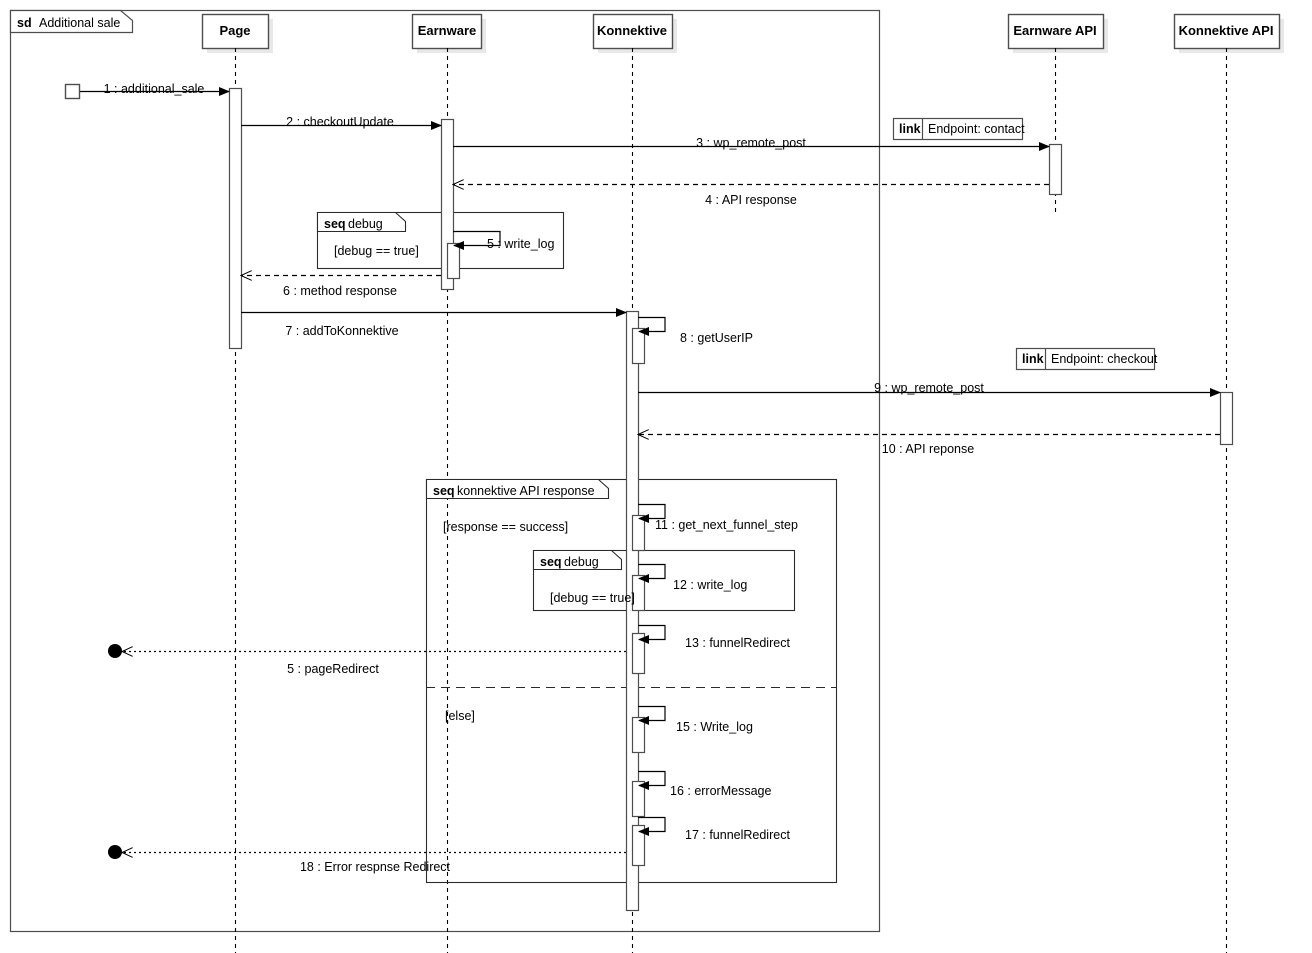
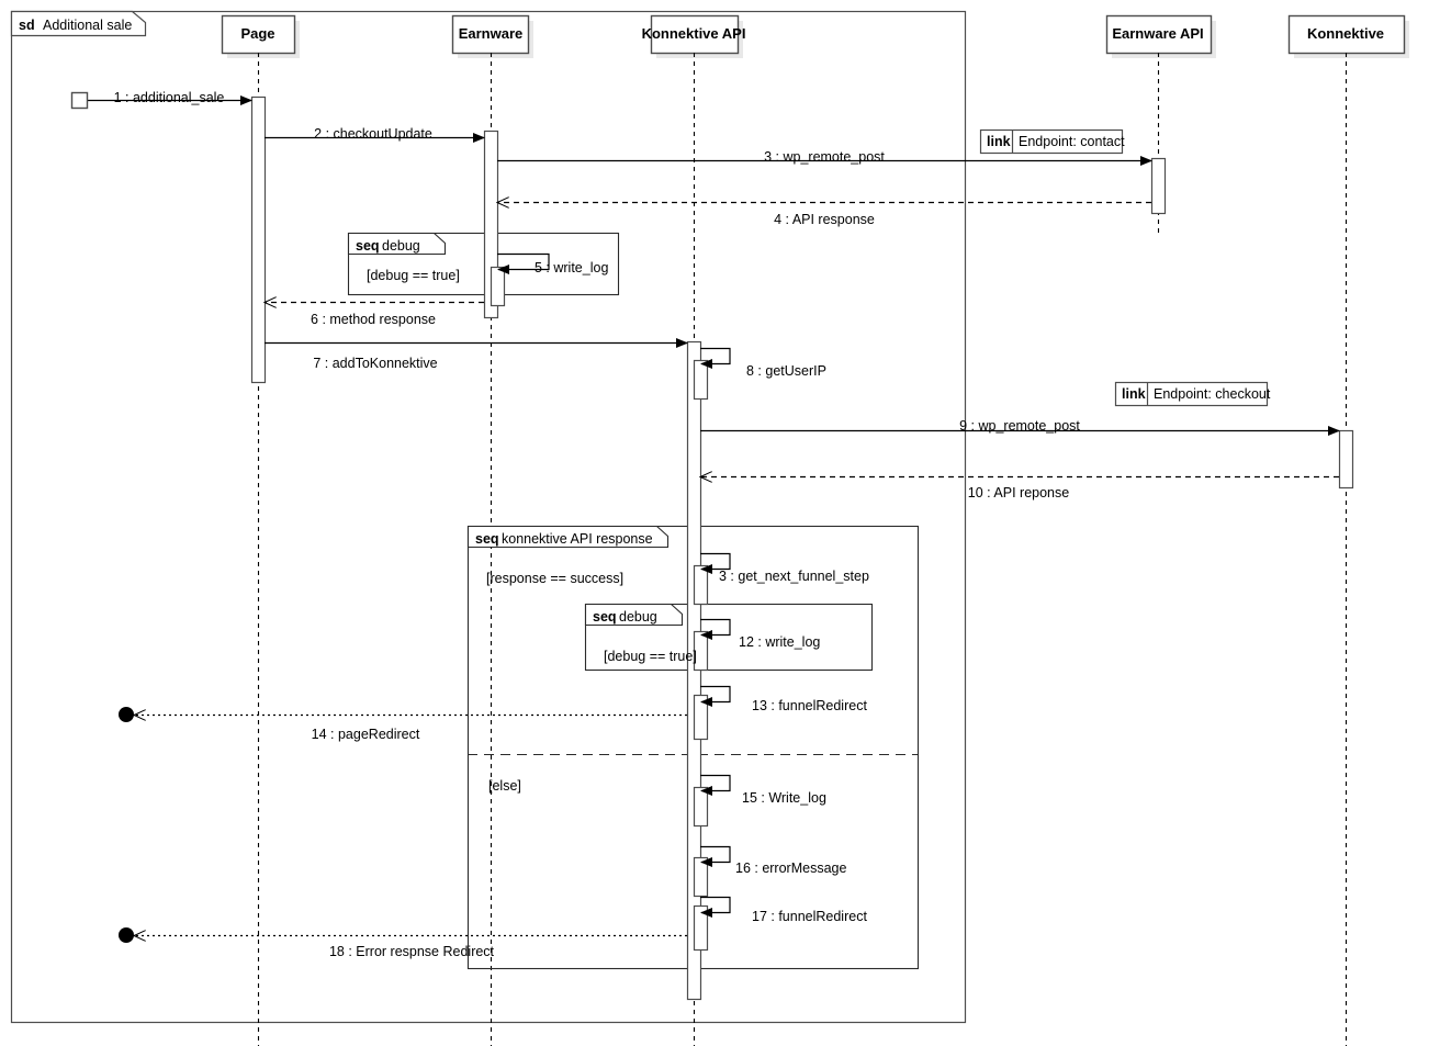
  sd
  Additional sale
  Page
  Earnware
- Konnektive
+ Konnektive API
  Earnware API
- Konnektive API
+ Konnektive
  seq
  debug
  [debug == true]
  seq
  konnektive API response
  [response == success]
  [else]
  seq
  debug
  [debug == true]
  1 : additional_sale
  2 : checkoutUpdate
  3 : wp_remote_post
  4 : API response
  5 : write_log
  6 : method response
  7 : addToKonnektive
  8 : getUserIP
  9 : wp_remote_post
  10 : API reponse
- 11 : get_next_funnel_step
+ 3 : get_next_funnel_step
  12 : write_log
  13 : funnelRedirect
- 5 : pageRedirect
+ 14 : pageRedirect
  15 : Write_log
  16 : errorMessage
  17 : funnelRedirect
  18 : Error respnse Redirect
  link
  Endpoint: contact
  link
  Endpoint: checkout
